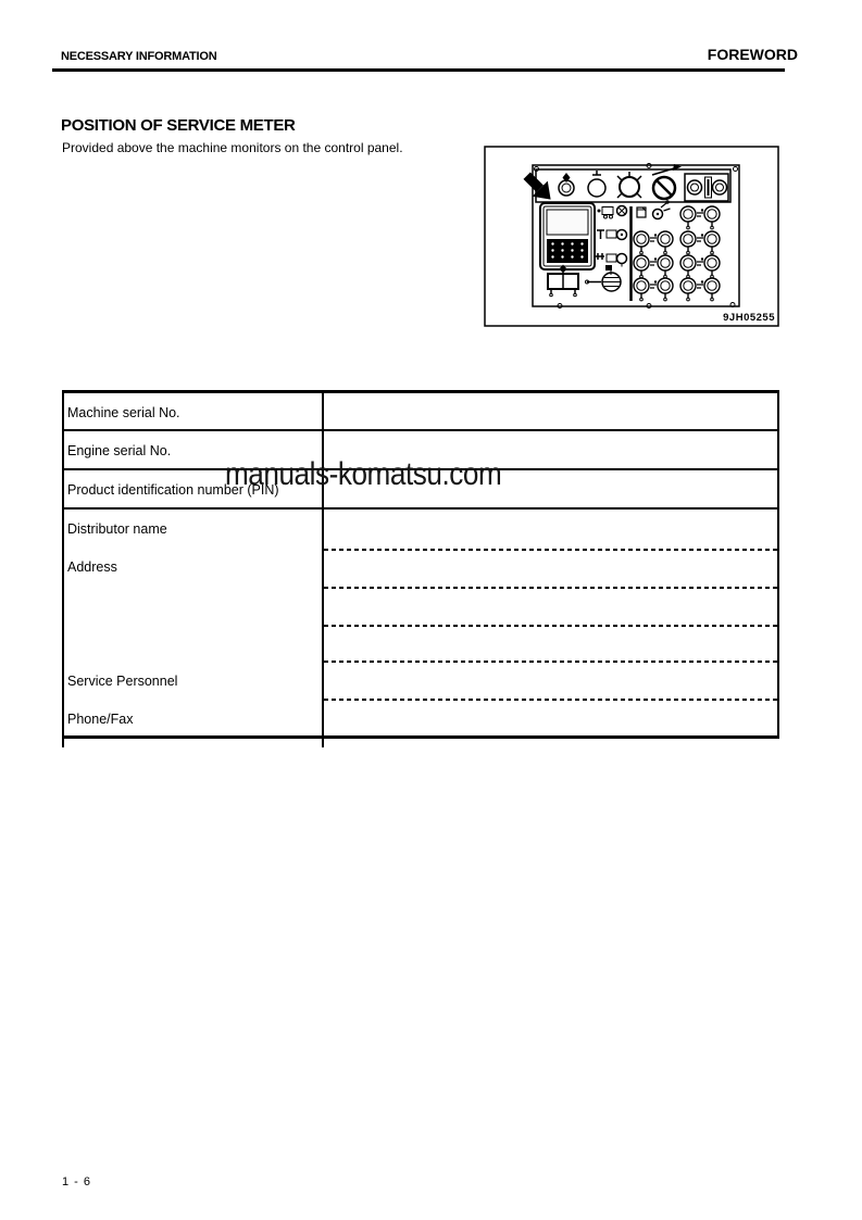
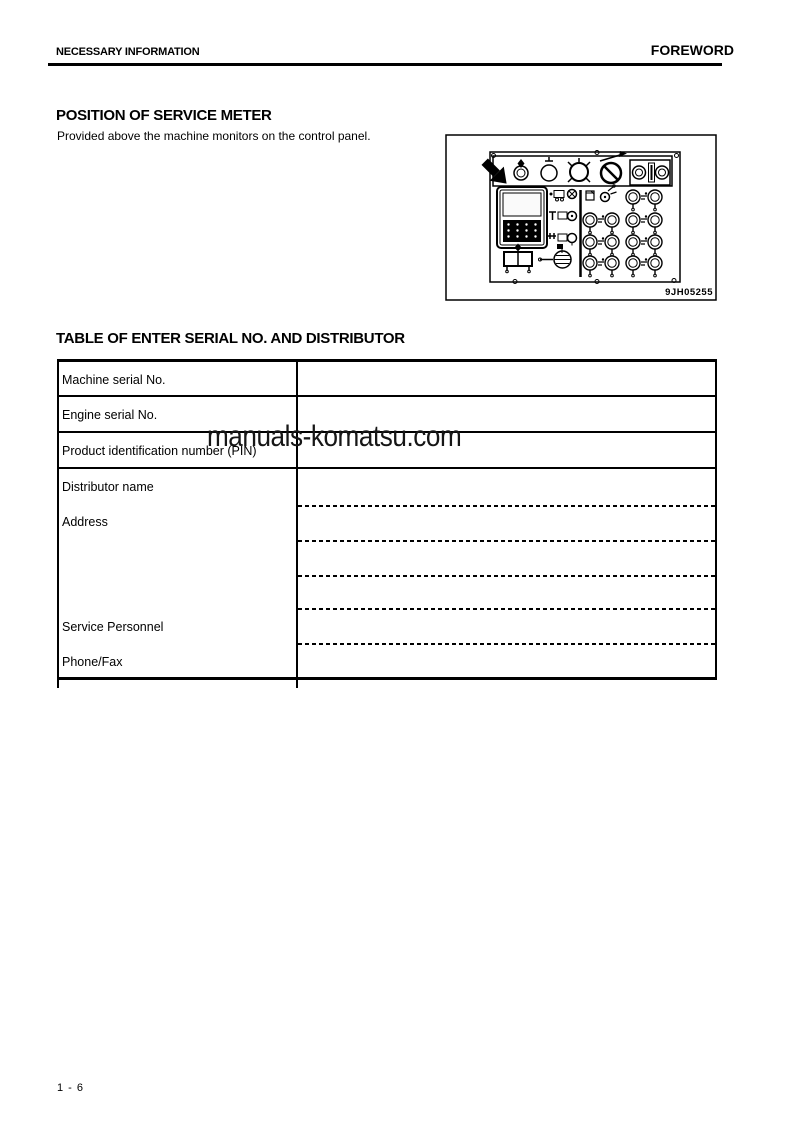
  NECESSARY INFORMATION
  FOREWORD
  POSITION OF SERVICE METER
  Provided above the machine monitors on the control panel.
  9JH05255
+ TABLE OF ENTER SERIAL NO. AND DISTRIBUTOR
  Machine serial No.
  Engine serial No.
  Product identification number (PIN)
  Distributor name
  Address
  Service Personnel
  Phone/Fax
  manuals-komatsu.com
  1 - 6
